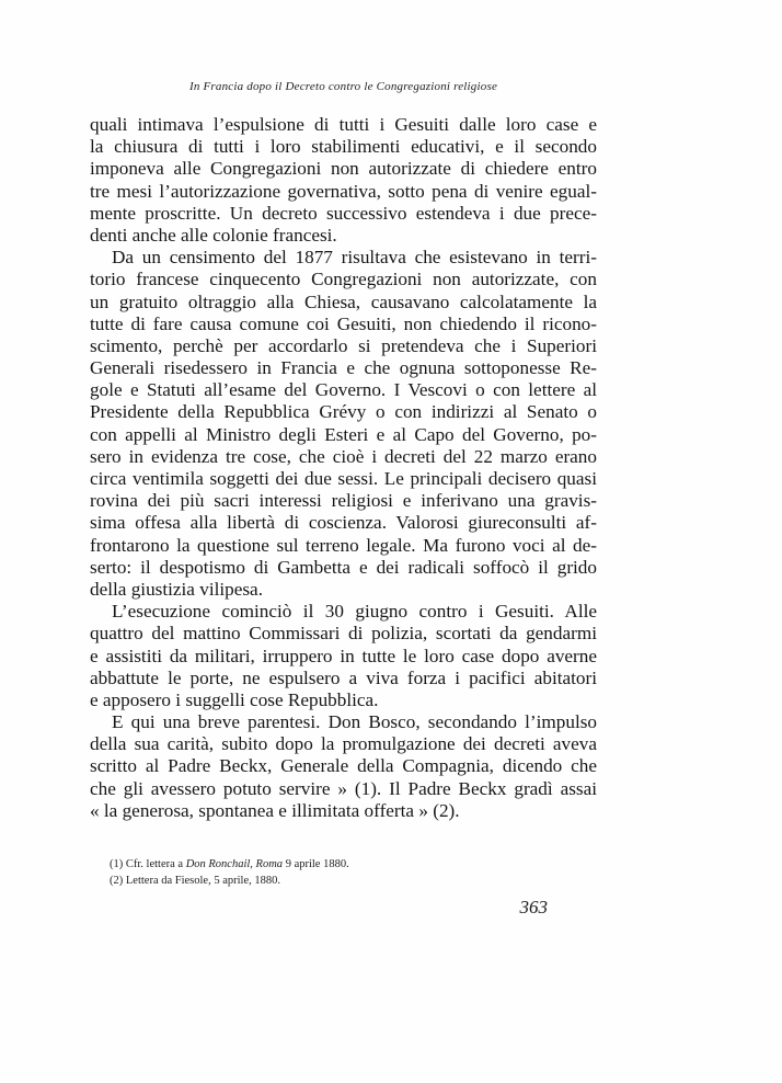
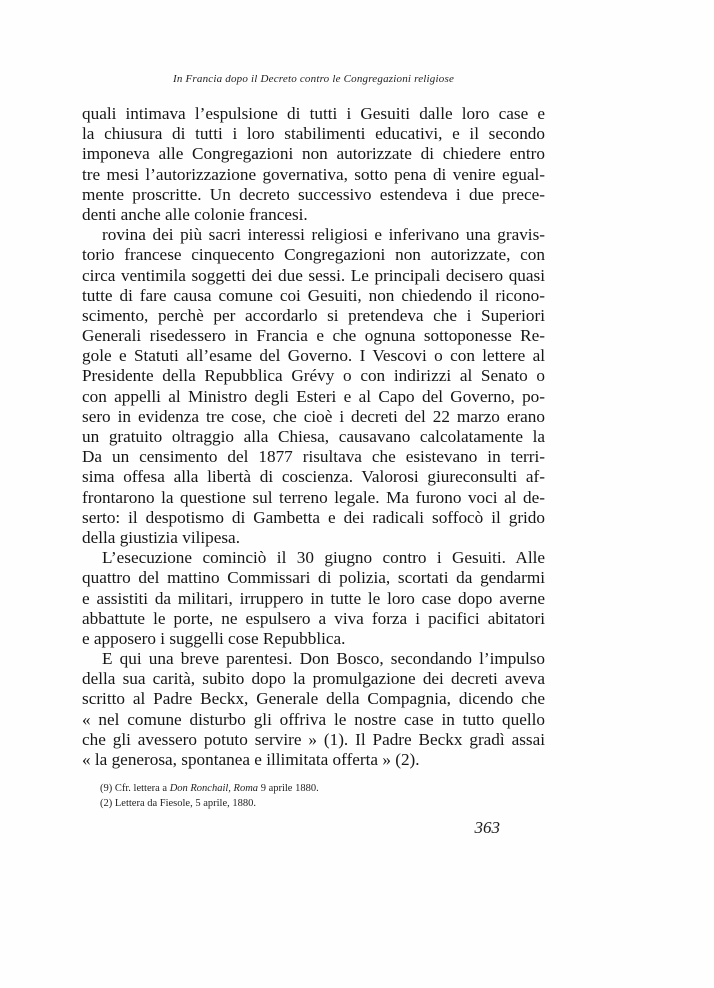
  In Francia dopo il Decreto contro le Congregazioni religiose
  quali intimava l’espulsione di tutti i Gesuiti dalle loro case e
  la chiusura di tutti i loro stabilimenti educativi, e il secondo
  imponeva alle Congregazioni non autorizzate di chiedere entro
  tre mesi l’autorizzazione governativa, sotto pena di venire egual-
  mente proscritte. Un decreto successivo estendeva i due prece-
  denti anche alle colonie francesi.
- Da un censimento del 1877 risultava che esistevano in terri-
+ rovina dei più sacri interessi religiosi e inferivano una gravis-
  torio francese cinquecento Congregazioni non autorizzate, con
- un gratuito oltraggio alla Chiesa, causavano calcolatamente la
+ circa ventimila soggetti dei due sessi. Le principali decisero quasi
  tutte di fare causa comune coi Gesuiti, non chiedendo il ricono-
  scimento, perchè per accordarlo si pretendeva che i Superiori
  Generali risedessero in Francia e che ognuna sottoponesse Re-
  gole e Statuti all’esame del Governo. I Vescovi o con lettere al
  Presidente della Repubblica Grévy o con indirizzi al Senato o
  con appelli al Ministro degli Esteri e al Capo del Governo, po-
  sero in evidenza tre cose, che cioè i decreti del 22 marzo erano
- circa ventimila soggetti dei due sessi. Le principali decisero quasi
+ un gratuito oltraggio alla Chiesa, causavano calcolatamente la
- rovina dei più sacri interessi religiosi e inferivano una gravis-
+ Da un censimento del 1877 risultava che esistevano in terri-
  sima offesa alla libertà di coscienza. Valorosi giureconsulti af-
  frontarono la questione sul terreno legale. Ma furono voci al de-
  serto: il despotismo di Gambetta e dei radicali soffocò il grido
  della giustizia vilipesa.
  L’esecuzione cominciò il 30 giugno contro i Gesuiti. Alle
  quattro del mattino Commissari di polizia, scortati da gendarmi
  e assistiti da militari, irruppero in tutte le loro case dopo averne
  abbattute le porte, ne espulsero a viva forza i pacifici abitatori
  e apposero i suggelli cose Repubblica.
  E qui una breve parentesi. Don Bosco, secondando l’impulso
  della sua carità, subito dopo la promulgazione dei decreti aveva
  scritto al Padre Beckx, Generale della Compagnia, dicendo che
+ « nel comune disturbo gli offriva le nostre case in tutto quello
  che gli avessero potuto servire » (1). Il Padre Beckx gradì assai
  « la generosa, spontanea e illimitata offerta » (2).
- (1) Cfr. lettera a Don Ronchail, Roma 9 aprile 1880.
+ (9) Cfr. lettera a Don Ronchail, Roma 9 aprile 1880.
  (2) Lettera da Fiesole, 5 aprile, 1880.
  363
